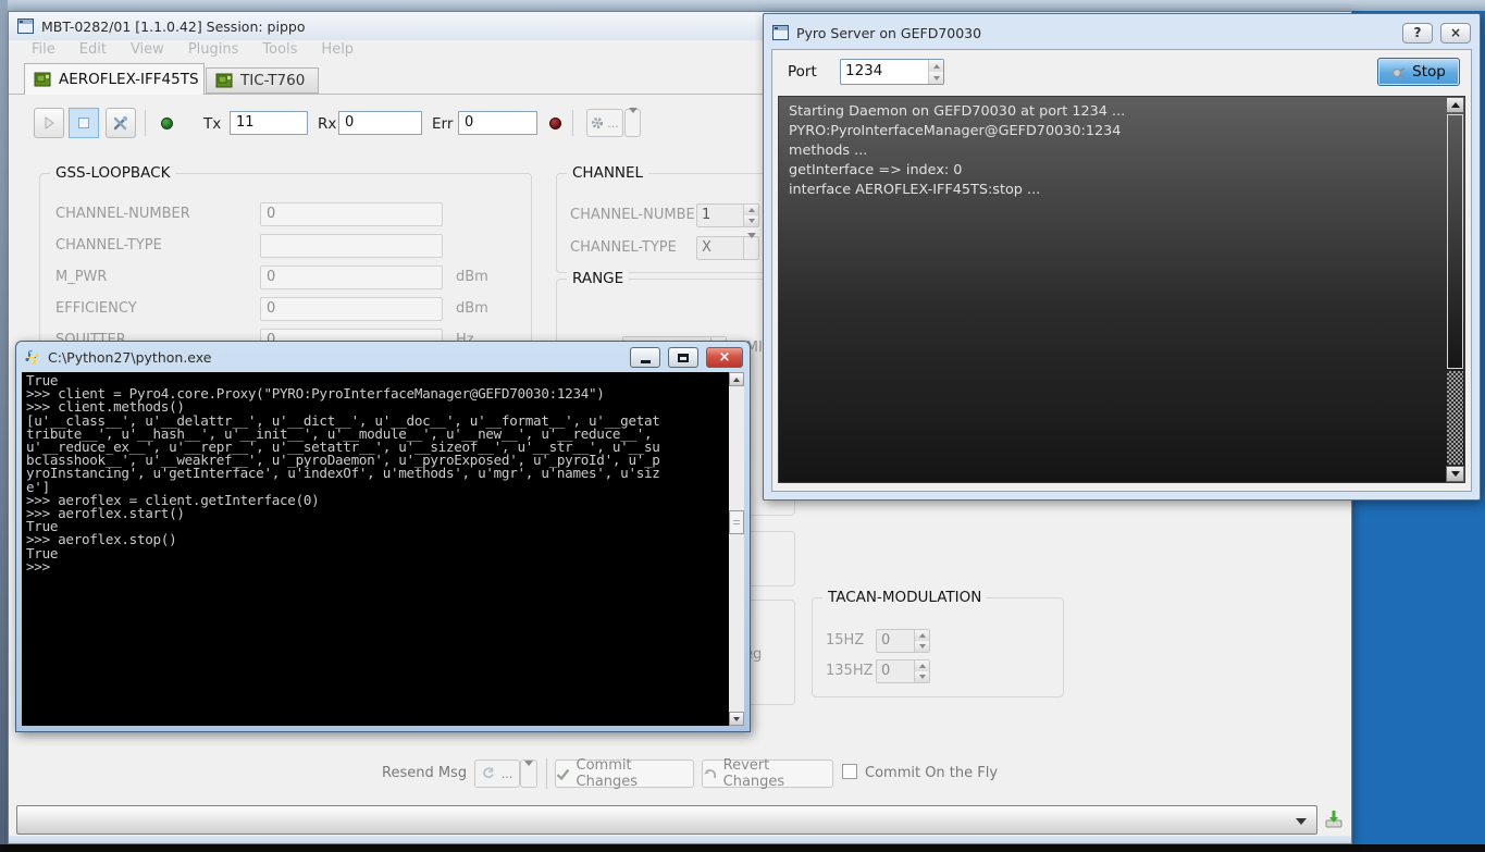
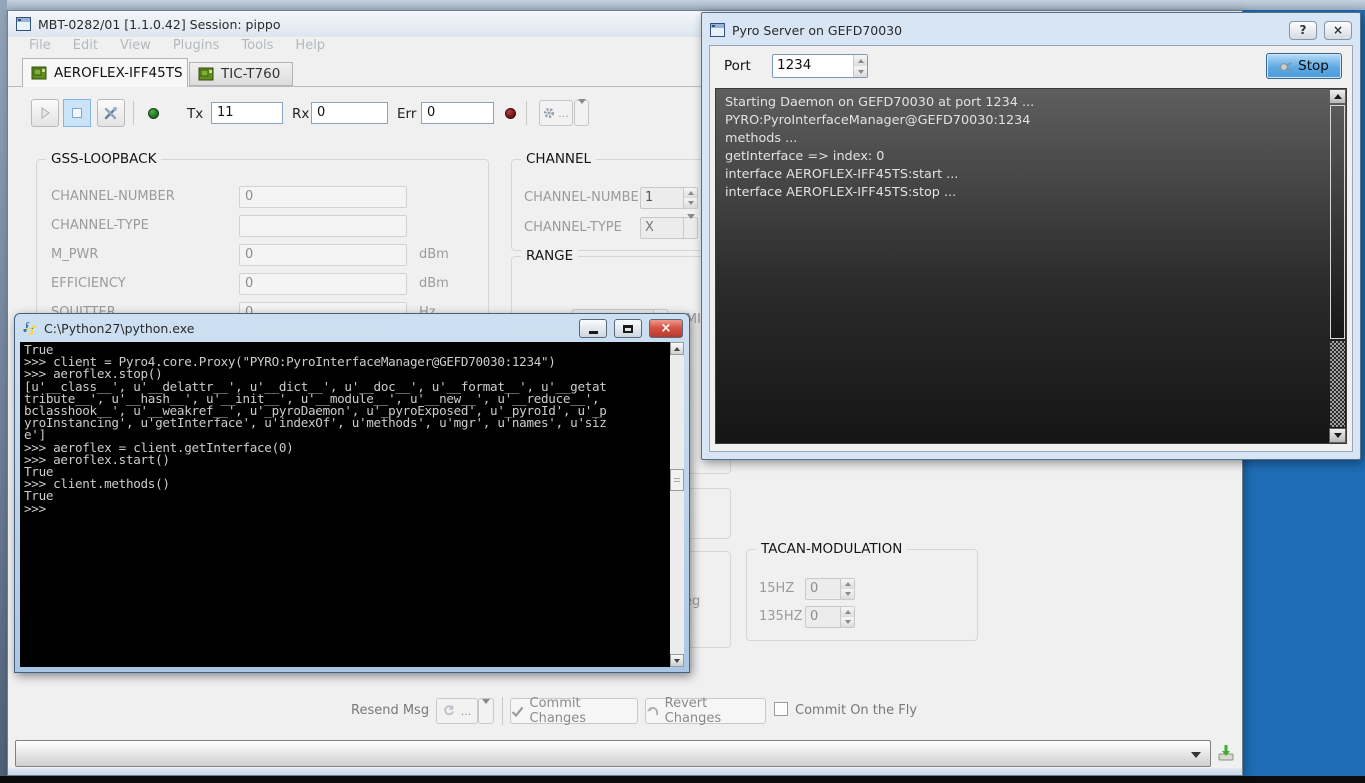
  MBT-0282/01 [1.1.0.42] Session: pippo
  File
  Edit
  View
  Plugins
  Tools
  Help
  AEROFLEX-IFF45TS
  TIC-T760
  Tx
  11
  Rx
  0
  Err
  0
  ...
  GSS-LOOPBACK
  CHANNEL-NUMBER
  0
  CHANNEL-TYPE
  M_PWR
  0
  dBm
  EFFICIENCY
  0
  dBm
  CHANNEL
  CHANNEL-NUMBE
  1
  CHANNEL-TYPE
  X
  RANGE
  TACAN-MODULATION
  15HZ
  0
  135HZ
  0
  Resend Msg
  ...
  Commit Changes
  Revert Changes
  Commit On the Fly
  Pyro Server on GEFD70030
  ?
  ×
  Port
  1234
  Stop
  Starting Daemon on GEFD70030 at port 1234 ...
  PYRO:PyroInterfaceManager@GEFD70030:1234
  methods ...
  getInterface => index: 0
+ interface AEROFLEX-IFF45TS:start ...
  interface AEROFLEX-IFF45TS:stop ...
  C:\Python27\python.exe
  ×
  True
  >>> client = Pyro4.core.Proxy("PYRO:PyroInterfaceManager@GEFD70030:1234")
- >>> client.methods()
+ >>> aeroflex.stop()
  [u'__class__', u'__delattr__', u'__dict__', u'__doc__', u'__format__', u'__getat
  tribute__', u'__hash__', u'__init__', u'__module__', u'__new__', u'__reduce__',
- u'__reduce_ex__', u'__repr__', u'__setattr__', u'__sizeof__', u'__str__', u'__su
  bclasshook__', u'__weakref__', u'_pyroDaemon', u'_pyroExposed', u'_pyroId', u'_p
  yroInstancing', u'getInterface', u'indexOf', u'methods', u'mgr', u'names', u'siz
  e']
  >>> aeroflex = client.getInterface(0)
  >>> aeroflex.start()
  True
- >>> aeroflex.stop()
+ >>> client.methods()
  True
  >>>
